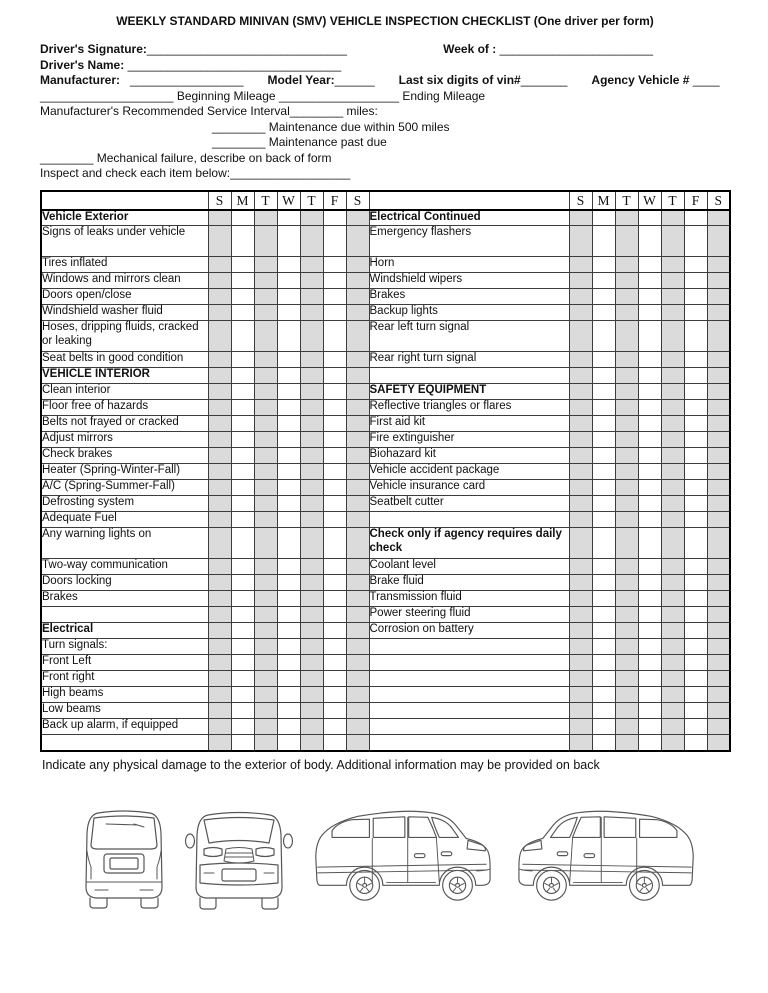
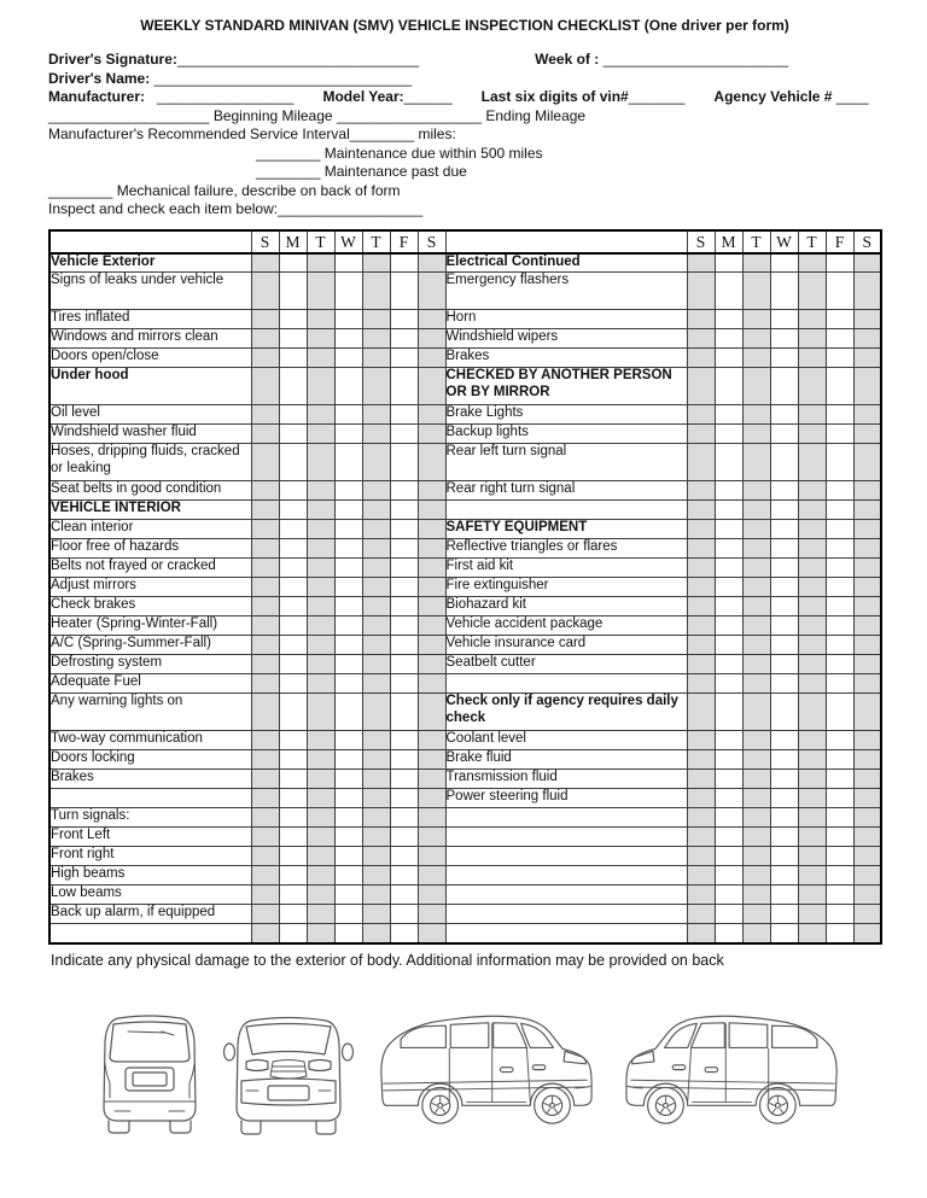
  WEEKLY STANDARD MINIVAN (SMV) VEHICLE INSPECTION CHECKLIST (One driver per form)
  Driver's Signature:______________________________ Week of : _______________________
  Driver's Name: ________________________________
  Manufacturer: _________________ Model Year:______ Last six digits of vin#_______ Agency Vehicle # ____
  ____________________ Beginning Mileage __________________ Ending Mileage
  Manufacturer's Recommended Service Interval________ miles:
  ________ Maintenance due within 500 miles
  ________ Maintenance past due
  ________ Mechanical failure, describe on back of form
  Inspect and check each item below:__________________
  	S	M	T	W	T	F	S		S	M	T	W	T	F	S
  Vehicle Exterior								Electrical Continued
  Signs of leaks under vehicle								Emergency flashers
  Tires inflated								Horn
  Windows and mirrors clean								Windshield wipers
  Doors open/close								Brakes
+ Under hood								CHECKED BY ANOTHER PERSON OR BY MIRROR
+ Oil level								Brake Lights
  Windshield washer fluid								Backup lights
  Hoses, dripping fluids, cracked or leaking								Rear left turn signal
  Seat belts in good condition								Rear right turn signal
  VEHICLE INTERIOR
  Clean interior								SAFETY EQUIPMENT
  Floor free of hazards								Reflective triangles or flares
  Belts not frayed or cracked								First aid kit
  Adjust mirrors								Fire extinguisher
  Check brakes								Biohazard kit
  Heater (Spring-Winter-Fall)								Vehicle accident package
  A/C (Spring-Summer-Fall)								Vehicle insurance card
  Defrosting system								Seatbelt cutter
  Adequate Fuel
  Any warning lights on								Check only if agency requires daily check
  Two-way communication								Coolant level
  Doors locking								Brake fluid
  Brakes								Transmission fluid
  								Power steering fluid
- Electrical								Corrosion on battery
  Turn signals:
  Front Left
  Front right
  High beams
  Low beams
  Back up alarm, if equipped
  Indicate any physical damage to the exterior of body. Additional information may be provided on back
